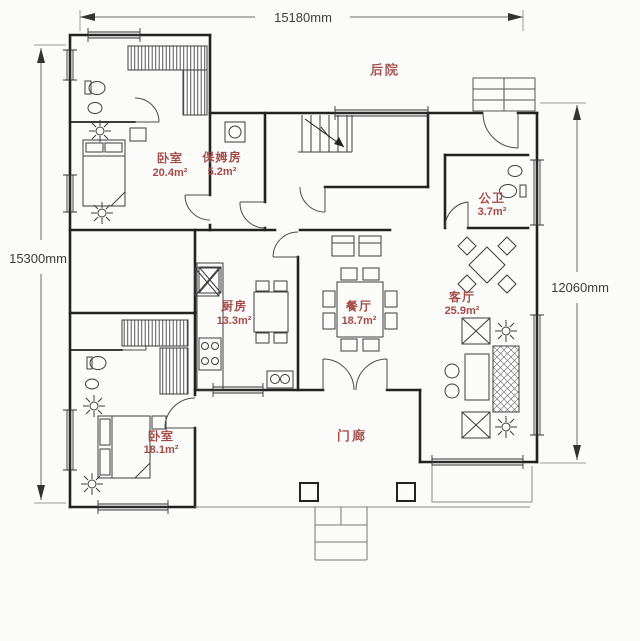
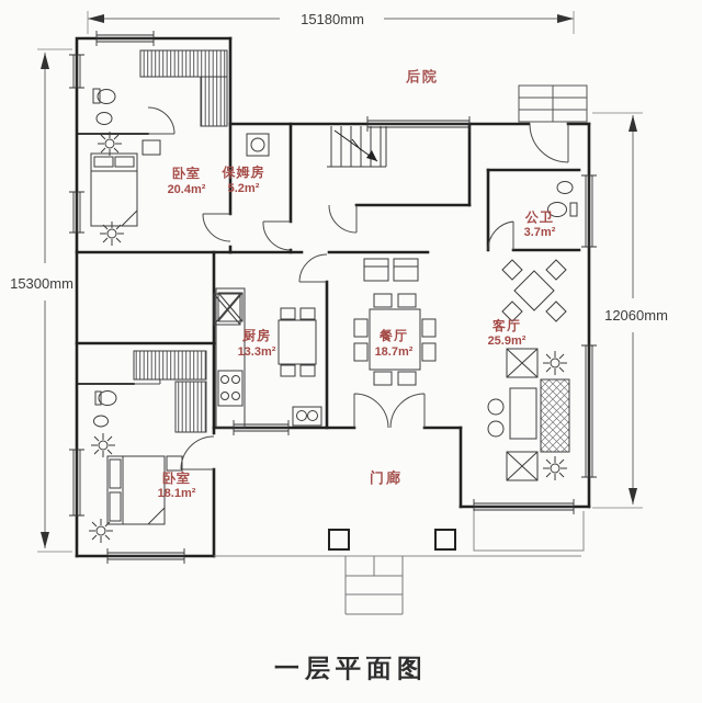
  15180mm
  15300mm
  12060mm
  后院
  卧室
  20.4m²
  保姆房
  5.2m²
  公卫
  3.7m²
  厨房
  13.3m²
  餐厅
  18.7m²
  客厅
  25.9m²
  卧室
  18.1m²
  门廊
+ 一层平面图
